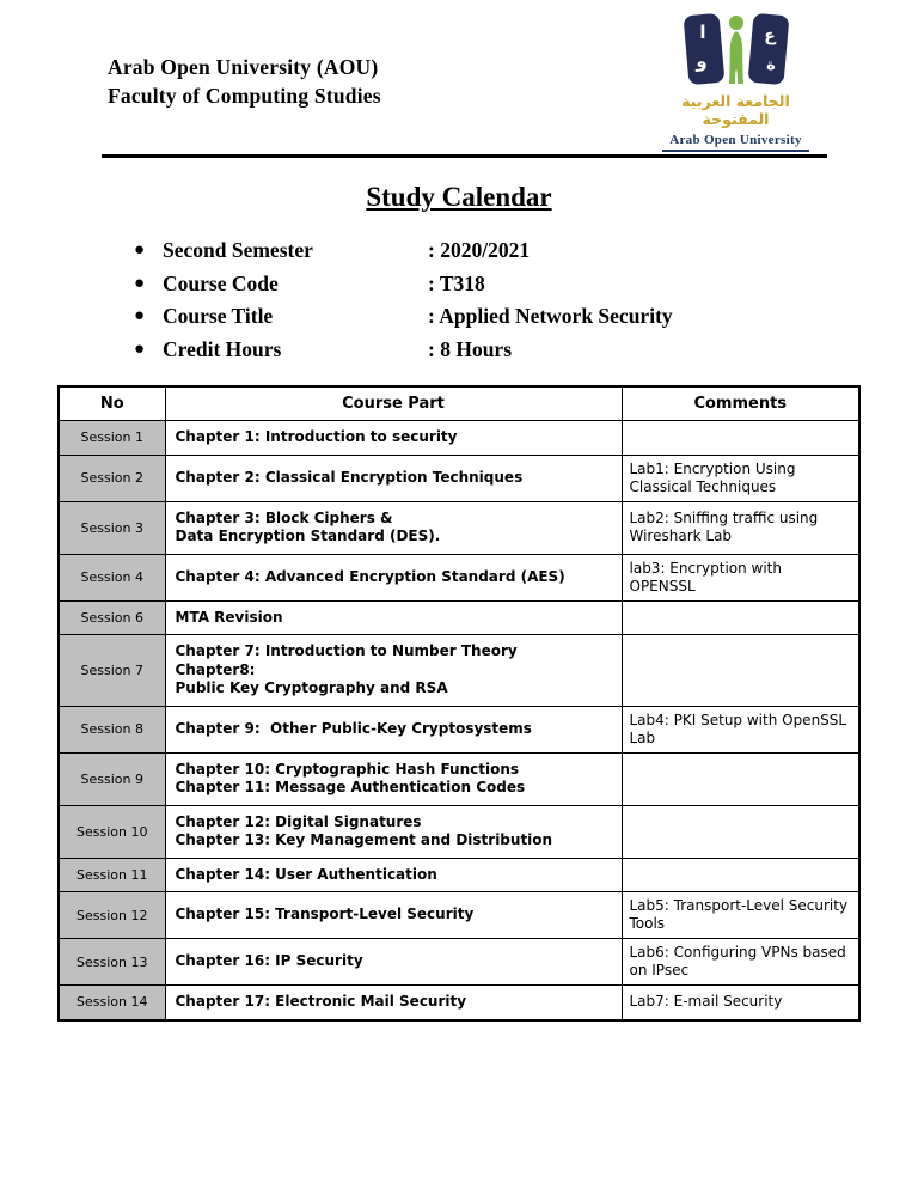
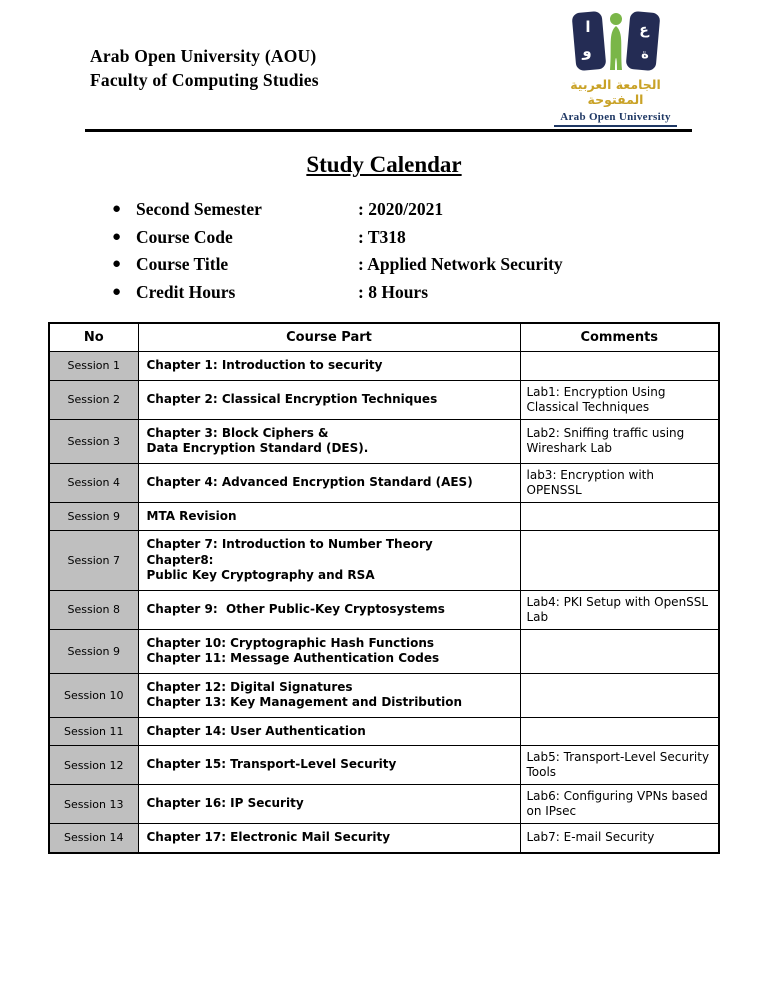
  Arab Open University (AOU)
  Faculty of Computing Studies
  ا
  و
  ع
  ة
  الجامعة العربية المفتوحة
  Arab Open University
  Study Calendar
  ●
  Second Semester
  : 2020/2021
  ●
  Course Code
  : T318
  ●
  Course Title
  : Applied Network Security
  ●
  Credit Hours
  : 8 Hours
  No	Course Part	Comments
  Session 1	Chapter 1: Introduction to security
  Session 2	Chapter 2: Classical Encryption Techniques	Lab1: Encryption Using Classical Techniques
  Session 3	Chapter 3: Block Ciphers & Data Encryption Standard (DES).	Lab2: Sniffing traffic using Wireshark Lab
  Session 4	Chapter 4: Advanced Encryption Standard (AES)	lab3: Encryption with OPENSSL
- Session 6	MTA Revision
+ Session 9	MTA Revision
  Session 7	Chapter 7: Introduction to Number Theory Chapter8: Public Key Cryptography and RSA
  Session 8	Chapter 9: Other Public-Key Cryptosystems	Lab4: PKI Setup with OpenSSL Lab
  Session 9	Chapter 10: Cryptographic Hash Functions Chapter 11: Message Authentication Codes
  Session 10	Chapter 12: Digital Signatures Chapter 13: Key Management and Distribution
  Session 11	Chapter 14: User Authentication
  Session 12	Chapter 15: Transport-Level Security	Lab5: Transport-Level Security Tools
  Session 13	Chapter 16: IP Security	Lab6: Configuring VPNs based on IPsec
  Session 14	Chapter 17: Electronic Mail Security	Lab7: E-mail Security
